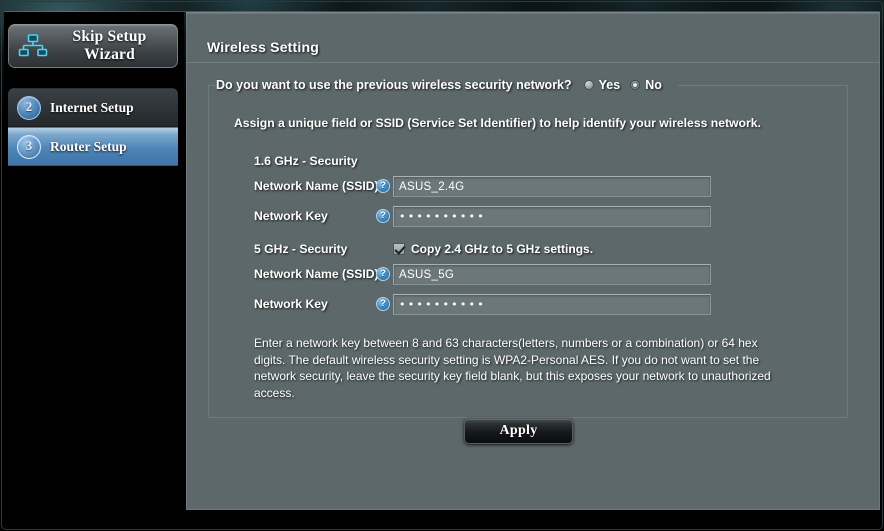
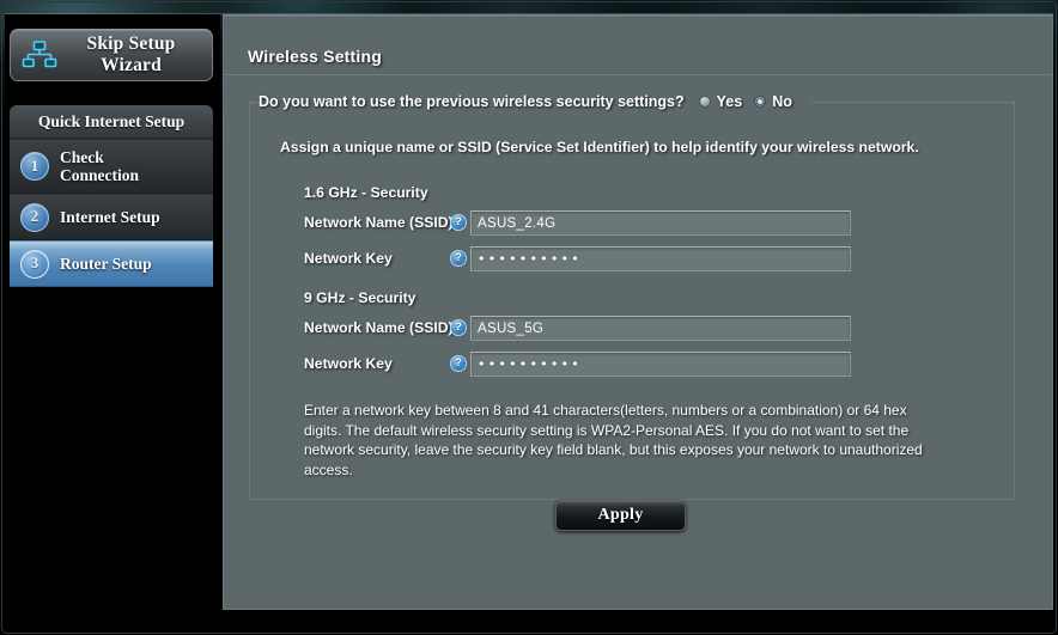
  Skip Setup Wizard
+ Quick Internet Setup
+ 1
+ Check
+ Connection
  2
  Internet Setup
  3
  Router Setup
  Wireless Setting
- Do you want to use the previous wireless security network?
+ Do you want to use the previous wireless security settings?
  Yes
  No
- Assign a unique field or SSID (Service Set Identifier) to help identify your wireless network.
+ Assign a unique name or SSID (Service Set Identifier) to help identify your wireless network.
  1.6 GHz - Security
  Network Name (SSID
  ?
  ASUS_2.4G
  Network Key
  ?
  ••••••••••
- 5 GHz - Security
+ 9 GHz - Security
- Copy 2.4 GHz to 5 GHz settings.
  Network Name (SSID
  ?
  ASUS_5G
  Network Key
  ?
  ••••••••••
- Enter a network key between 8 and 63 characters(letters, numbers or a combination) or 64 hex digits. The default wireless security setting is WPA2-Personal AES. If you do not want to set the network security, leave the security key field blank, but this exposes your network to unauthorized access.
+ Enter a network key between 8 and 41 characters(letters, numbers or a combination) or 64 hex digits. The default wireless security setting is WPA2-Personal AES. If you do not want to set the network security, leave the security key field blank, but this exposes your network to unauthorized access.
  Apply
